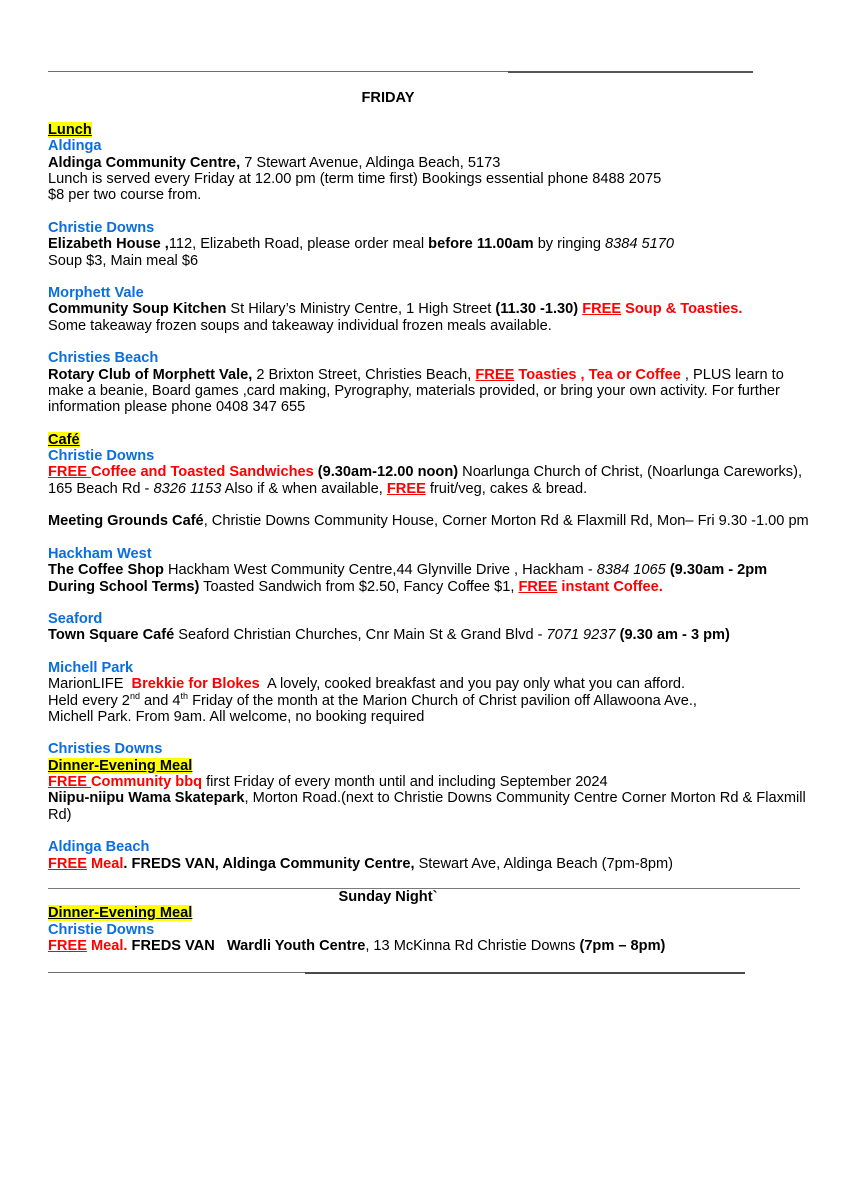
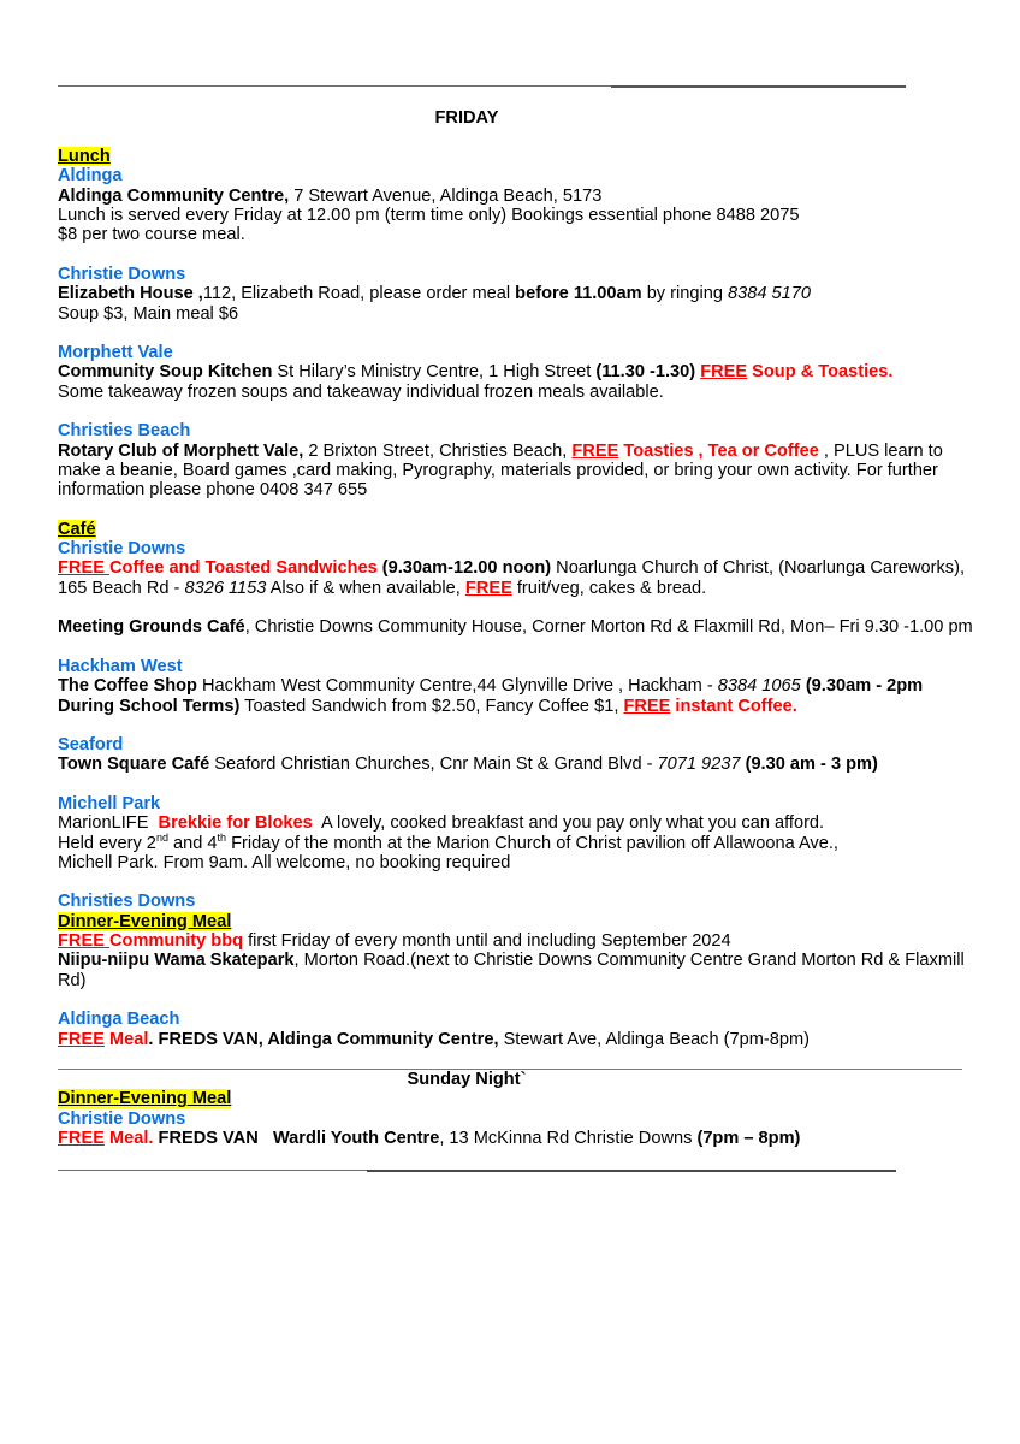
  FRIDAY
  Lunch
  Aldinga
  Aldinga Community Centre, 7 Stewart Avenue, Aldinga Beach, 5173
- Lunch is served every Friday at 12.00 pm (term time first) Bookings essential phone 8488 2075
+ Lunch is served every Friday at 12.00 pm (term time only) Bookings essential phone 8488 2075
- $8 per two course from.
+ $8 per two course meal.
  Christie Downs
  Elizabeth House ,112, Elizabeth Road, please order meal before 11.00am by ringing 8384 5170
  Soup $3, Main meal $6
  Morphett Vale
  Community Soup Kitchen St Hilary’s Ministry Centre, 1 High Street (11.30 -1.30) FREE Soup & Toasties.
  Some takeaway frozen soups and takeaway individual frozen meals available.
  Christies Beach
  Rotary Club of Morphett Vale, 2 Brixton Street, Christies Beach, FREE Toasties , Tea or Coffee , PLUS learn to
  make a beanie, Board games ,card making, Pyrography, materials provided, or bring your own activity. For further
  information please phone 0408 347 655
  Café
  Christie Downs
  FREE Coffee and Toasted Sandwiches (9.30am-12.00 noon) Noarlunga Church of Christ, (Noarlunga Careworks),
  165 Beach Rd - 8326 1153 Also if & when available, FREE fruit/veg, cakes & bread.
  Meeting Grounds Café, Christie Downs Community House, Corner Morton Rd & Flaxmill Rd, Mon– Fri 9.30 -1.00 pm
  Hackham West
  The Coffee Shop Hackham West Community Centre,44 Glynville Drive , Hackham - 8384 1065 (9.30am - 2pm
  During School Terms) Toasted Sandwich from $2.50, Fancy Coffee $1, FREE instant Coffee.
  Seaford
  Town Square Café Seaford Christian Churches, Cnr Main St & Grand Blvd - 7071 9237 (9.30 am - 3 pm)
  Michell Park
  MarionLIFE Brekkie for Blokes A lovely, cooked breakfast and you pay only what you can afford.
  Held every 2nd and 4th Friday of the month at the Marion Church of Christ pavilion off Allawoona Ave.,
  Michell Park. From 9am. All welcome, no booking required
  Christies Downs
  Dinner-Evening Meal
  FREE Community bbq first Friday of every month until and including September 2024
- Niipu-niipu Wama Skatepark, Morton Road.(next to Christie Downs Community Centre Corner Morton Rd & Flaxmill
+ Niipu-niipu Wama Skatepark, Morton Road.(next to Christie Downs Community Centre Grand Morton Rd & Flaxmill
  Rd)
  Aldinga Beach
  FREE Meal. FREDS VAN, Aldinga Community Centre, Stewart Ave, Aldinga Beach (7pm-8pm)
  Sunday Night`
  Dinner-Evening Meal
  Christie Downs
  FREE Meal. FREDS VAN Wardli Youth Centre, 13 McKinna Rd Christie Downs (7pm – 8pm)
